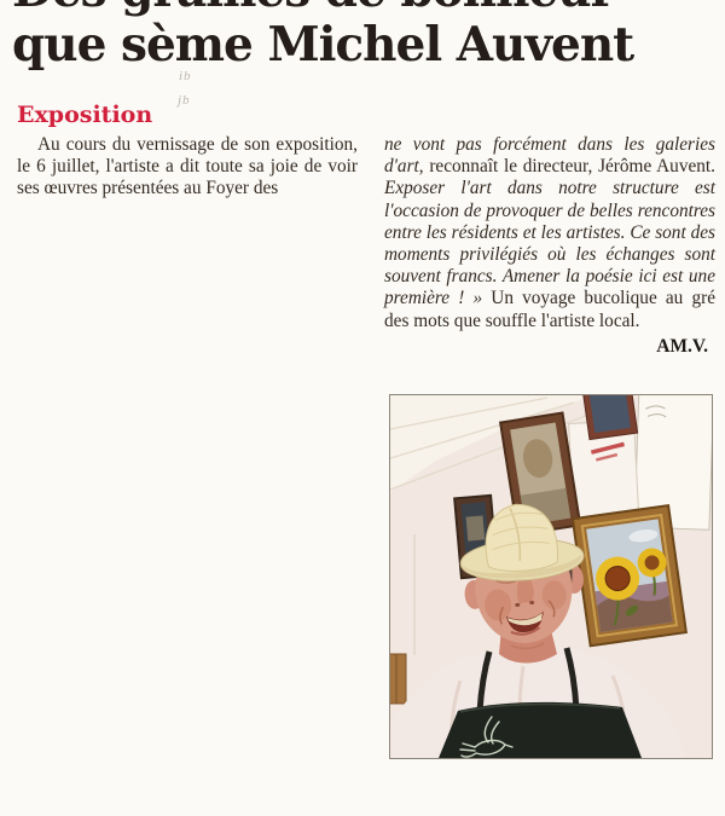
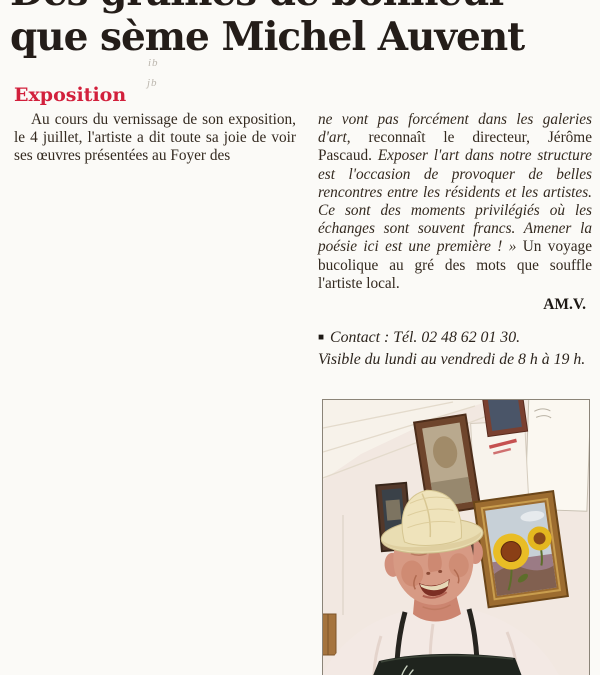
  que sème Michel Auvent
  ib
  jb
  Exposition
- Au cours du vernissage de son exposition, le 6 juillet, l'artiste a dit toute sa joie de voir ses œuvres présentées au Foyer des
+ Au cours du vernissage de son exposition, le 4 juillet, l'artiste a dit toute sa joie de voir ses œuvres présentées au Foyer des
- ne vont pas forcément dans les galeries d'art, reconnaît le directeur, Jérôme Auvent. Exposer l'art dans notre structure est l'occasion de provoquer de belles rencontres entre les résidents et les artistes. Ce sont des moments privilégiés où les échanges sont souvent francs. Amener la poésie ici est une première ! » Un voyage bucolique au gré des mots que souffle l'artiste local.
+ ne vont pas forcément dans les galeries d'art, reconnaît le directeur, Jérôme Pascaud. Exposer l'art dans notre structure est l'occasion de provoquer de belles rencontres entre les résidents et les artistes. Ce sont des moments privilégiés où les échanges sont souvent francs. Amener la poésie ici est une première ! » Un voyage bucolique au gré des mots que souffle l'artiste local.
  AM.V.
+ ■ Contact : Tél. 02 48 62 01 30.
+ Visible du lundi au vendredi de 8 h à 19 h.
